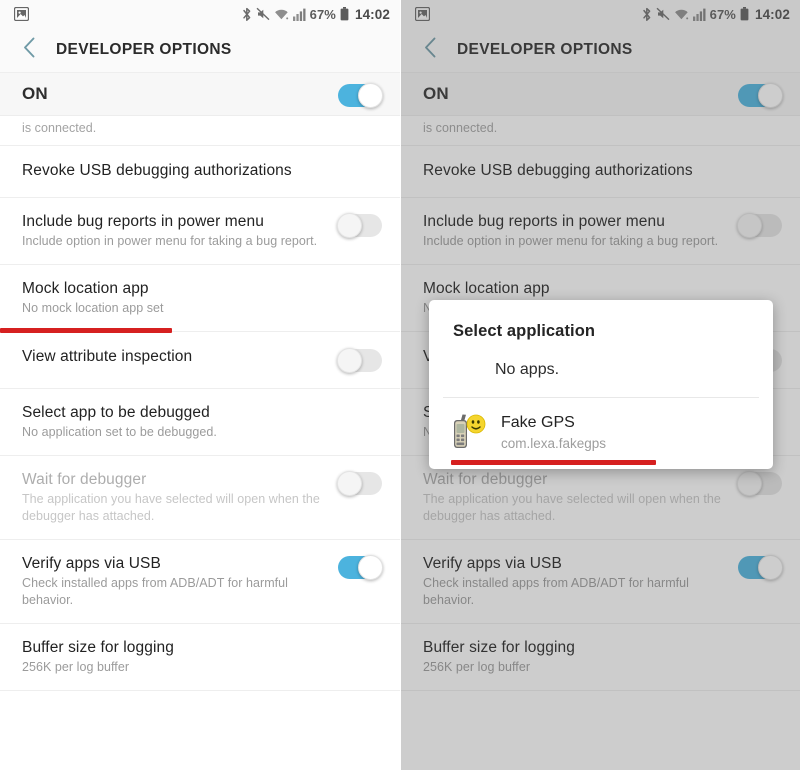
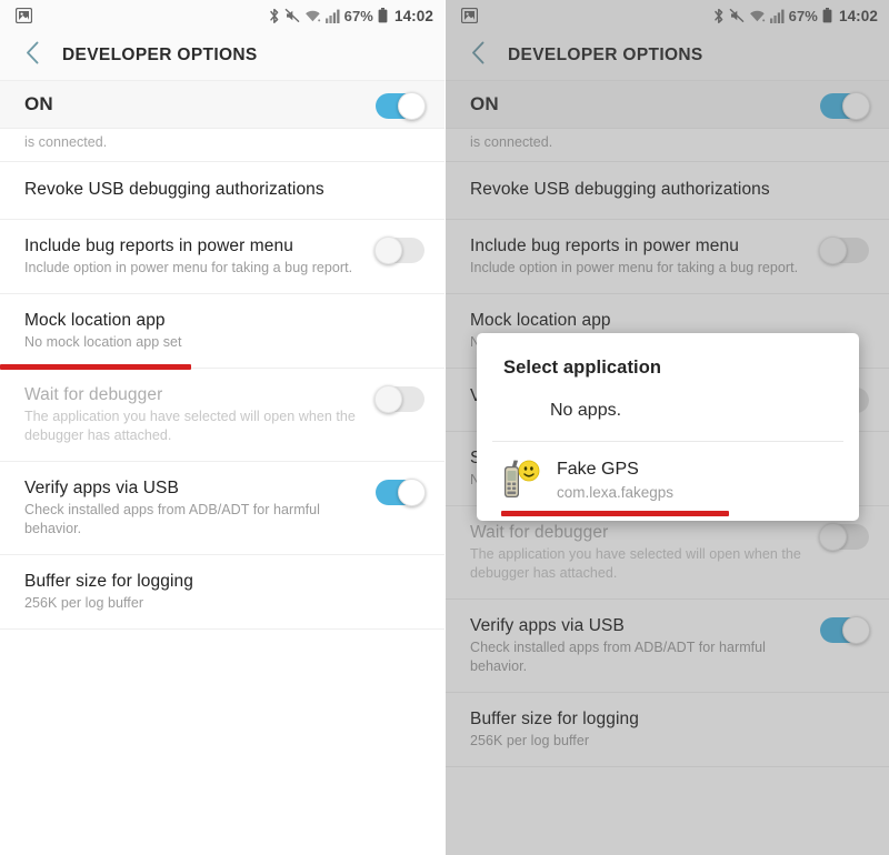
  67%
  14:02
  DEVELOPER OPTIONS
  ON
  is connected.
  Revoke USB debugging authorizations
  Include bug reports in power menu
  Include option in power menu for taking a bug report.
  Mock location app
  No mock location app set
- View attribute inspection
- Select app to be debugged
- No application set to be debugged.
  Wait for debugger
  The application you have selected will open when the debugger has attached.
  Verify apps via USB
  Check installed apps from ADB/ADT for harmful behavior.
  Buffer size for logging
  256K per log buffer
  67%
  14:02
  DEVELOPER OPTIONS
  ON
  is connected.
  Revoke USB debugging authorizations
  Include bug reports in power menu
  Include option in power menu for taking a bug report.
  Mock location app
  Wait for debugger
  The application you have selected will open when the debugger has attached.
  Verify apps via USB
  Check installed apps from ADB/ADT for harmful behavior.
  Buffer size for logging
  256K per log buffer
  Select application
  No apps.
  Fake GPS
  com.lexa.fakegps
